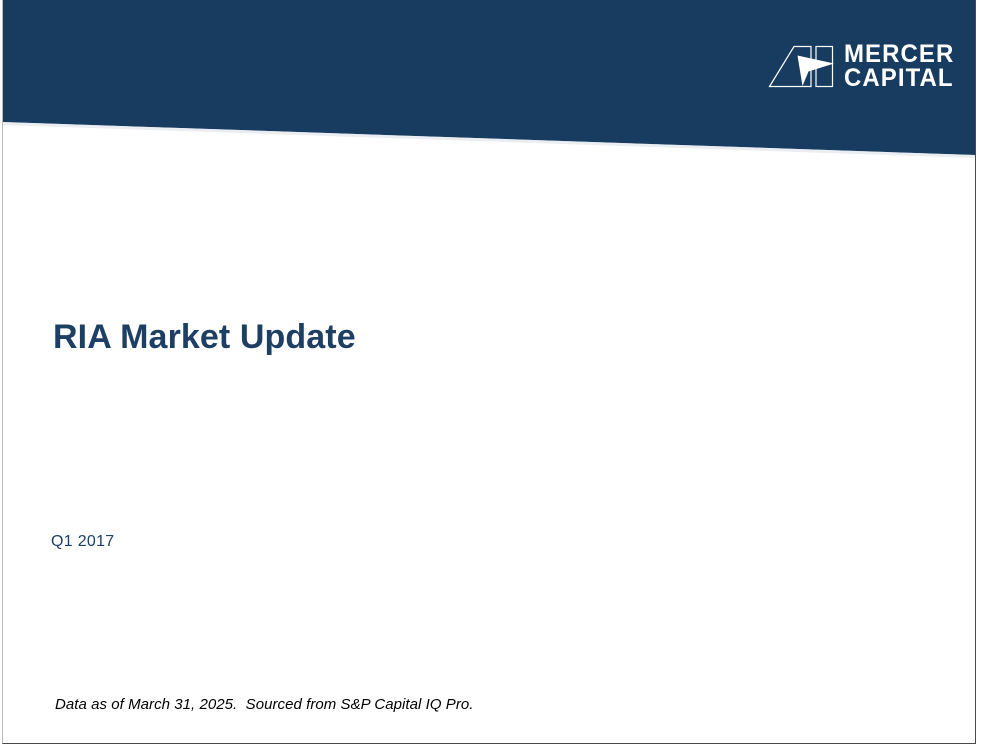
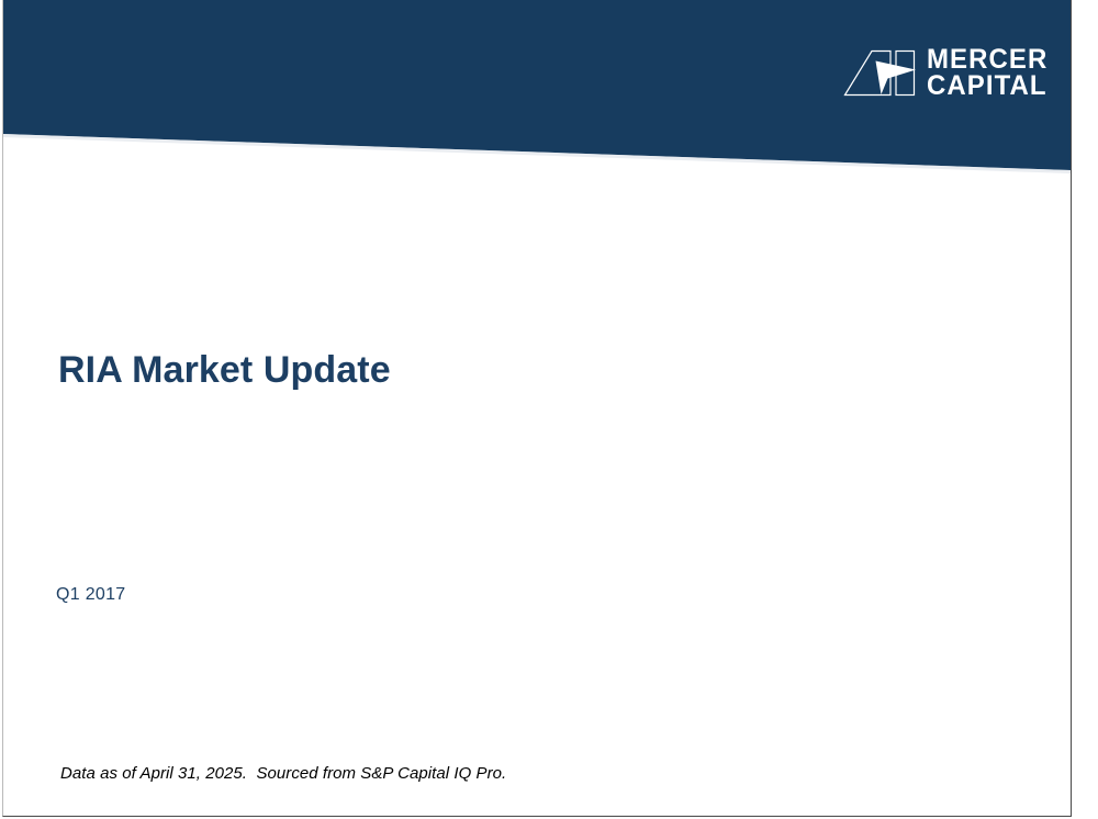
  MERCER
  CAPITAL
  RIA Market Update
  Q1 2017
- Data as of March 31, 2025. Sourced from S&P Capital IQ Pro.
+ Data as of April 31, 2025. Sourced from S&P Capital IQ Pro.
